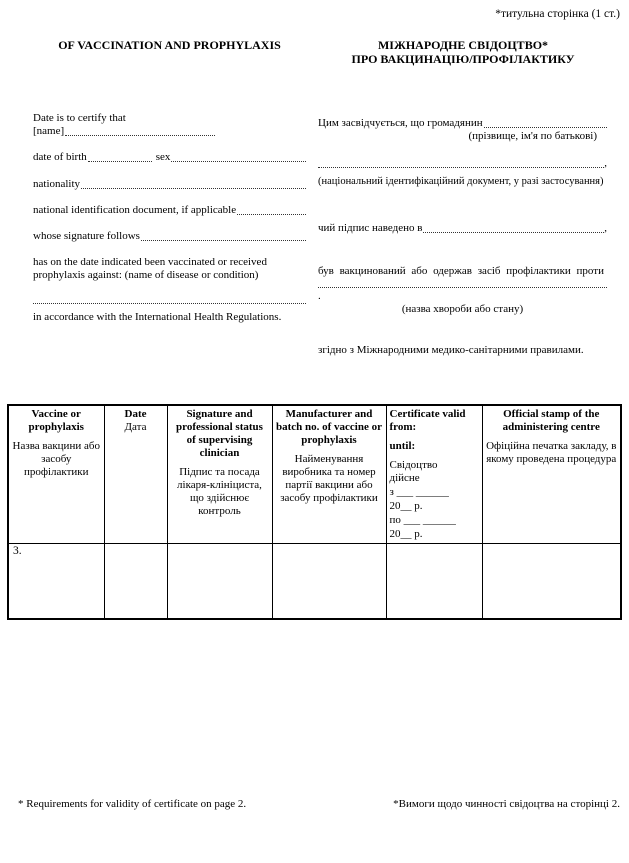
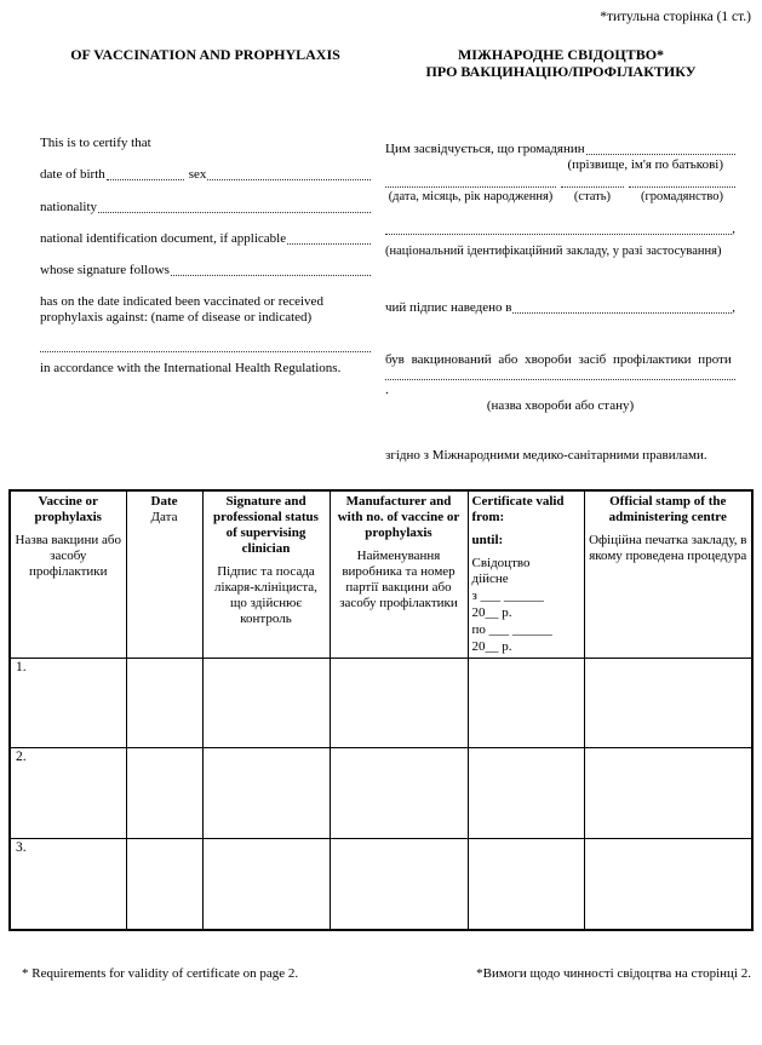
  *титульна сторінка (1 ст.)
  OF VACCINATION AND PROPHYLAXIS
  МІЖНАРОДНЕ СВІДОЦТВО*
  ПРО ВАКЦИНАЦІЮ/ПРОФІЛАКТИКУ
- Date is to certify that
+ This is to certify that
- [name]
  date of birth
  sex
  nationality
  national identification document, if applicable
  whose signature follows
- has on the date indicated been vaccinated or received prophylaxis against: (name of disease or condition)
+ has on the date indicated been vaccinated or received prophylaxis against: (name of disease or indicated)
  in accordance with the International Health Regulations.
  Цим засвідчується, що громадянин
  (прізвище, ім'я по батькові)
+ (дата, місяць, рік народження)
+ (стать)
+ (громадянство)
  ,
- (національний ідентифікаційний документ, у разі застосування)
+ (національний ідентифікаційний закладу, у разі застосування)
  чий підпис наведено в
  ,
- був вакцинований або одержав засіб профілактики проти
+ був вакцинований або хвороби засіб профілактики проти
  .
  (назва хвороби або стану)
  згідно з Міжнародними медико-санітарними правилами.
- Vaccine or prophylaxis Назва вакцини або засобу профілактики	Date Дата	Signature and professional status of supervising clinician Підпис та посада лікаря-клініциста, що здійснює контроль	Manufacturer and batch no. of vaccine or prophylaxis Найменування виробника та номер партії вакцини або засобу профілактики	Certificate valid from: until: Свідоцтво дійсне з ___ ______ 20__ р. по ___ ______ 20__ р.	Official stamp of the administering centre Офіційна печатка закладу, в якому проведена процедура
+ Vaccine or prophylaxis Назва вакцини або засобу профілактики	Date Дата	Signature and professional status of supervising clinician Підпис та посада лікаря-клініциста, що здійснює контроль	Manufacturer and with no. of vaccine or prophylaxis Найменування виробника та номер партії вакцини або засобу профілактики	Certificate valid from: until: Свідоцтво дійсне з ___ ______ 20__ р. по ___ ______ 20__ р.	Official stamp of the administering centre Офіційна печатка закладу, в якому проведена процедура
+ 1.
+ 2.
  3.
  * Requirements for validity of certificate on page 2.
  *Вимоги щодо чинності свідоцтва на сторінці 2.
